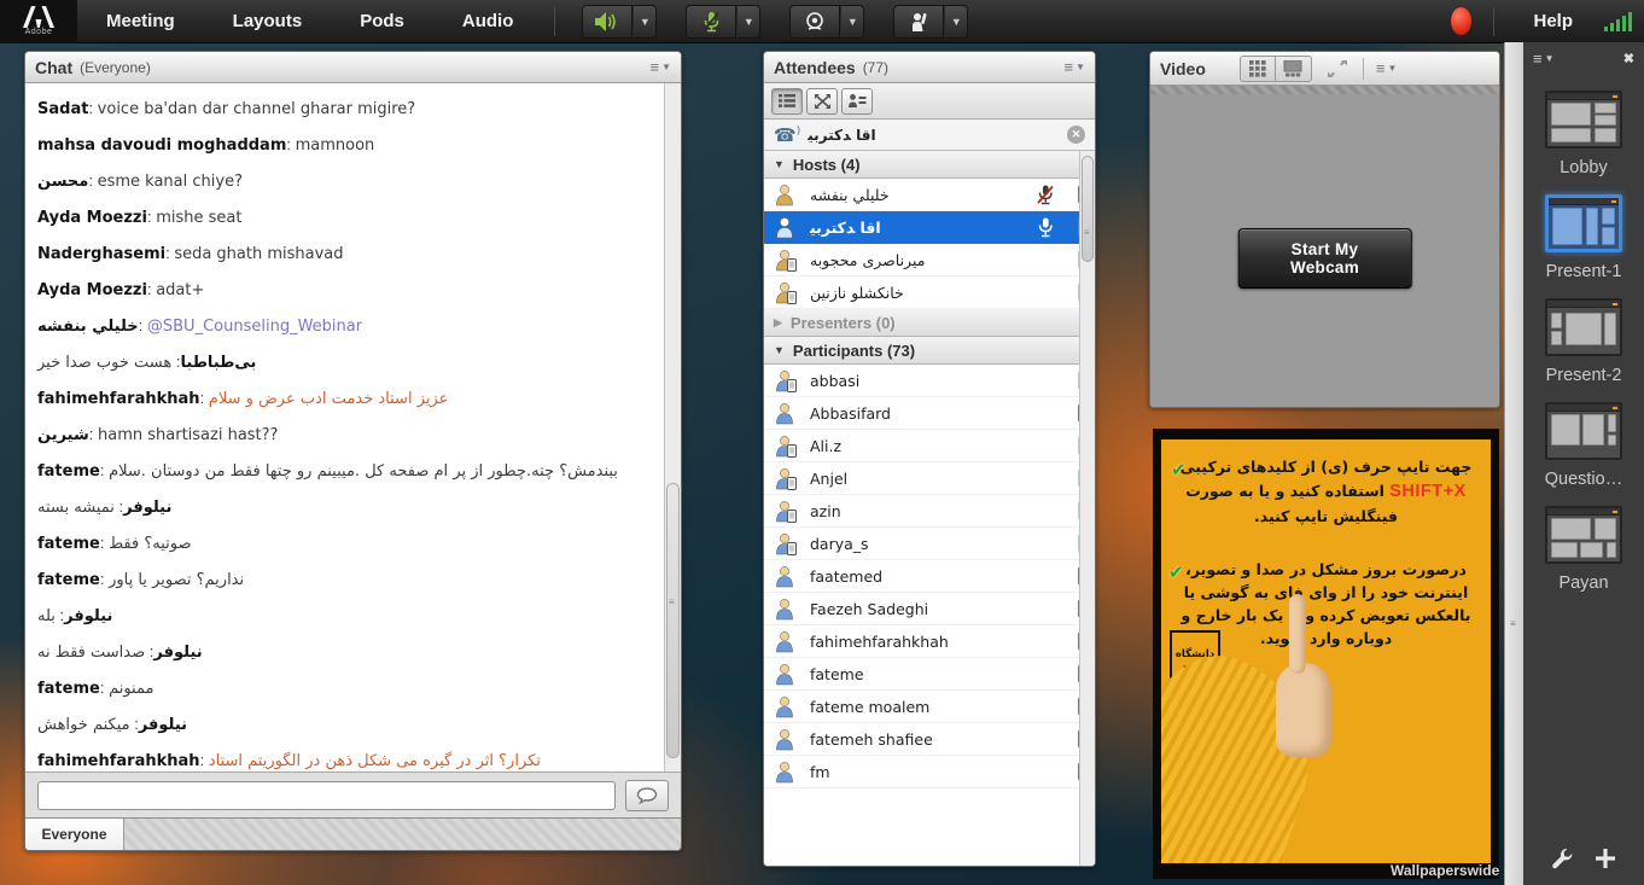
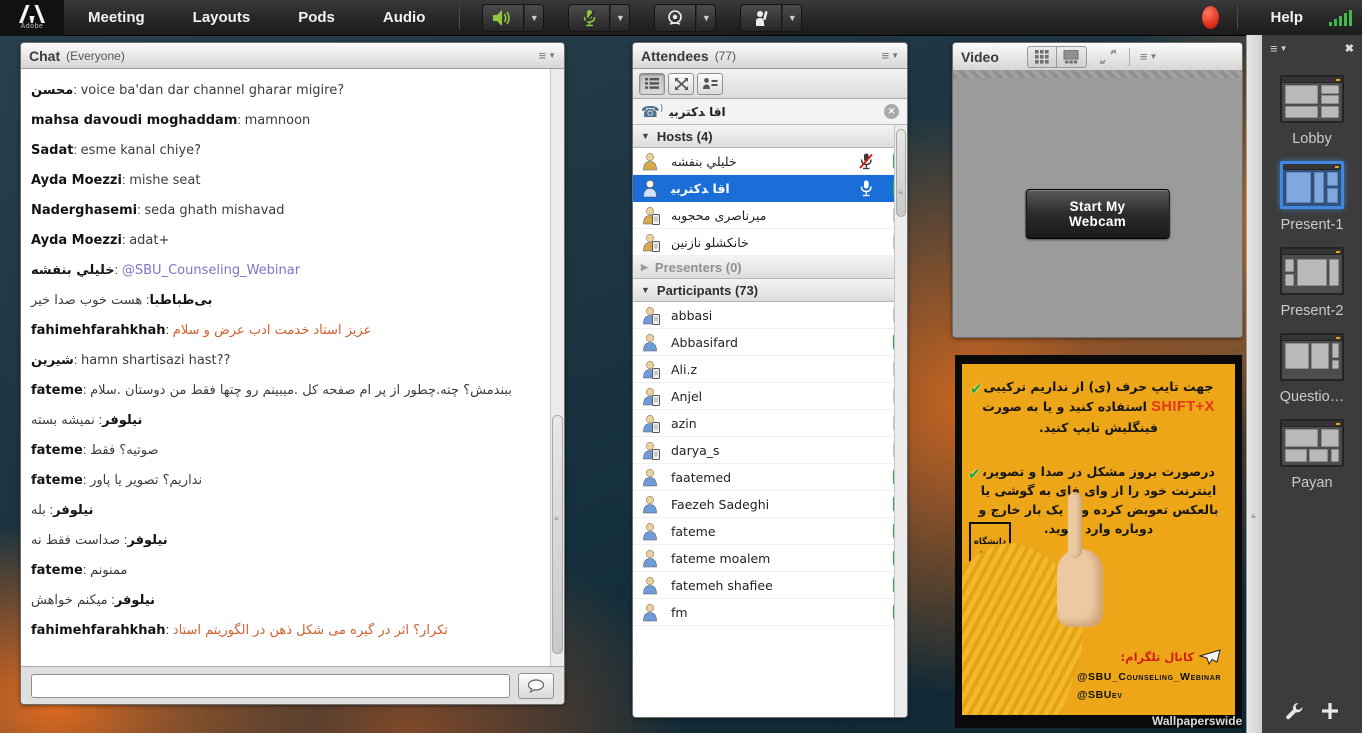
  Meeting
  Layouts
  Pods
  Audio
  ▼
  ▼
  ▼
  ▼
  Help
  Chat
  (Everyone)
  ≡
  ▼
  ≡
- Sadat: voice ba'dan dar channel gharar migire?
+ محسن : voice ba'dan dar channel gharar migire?
  mahsa davoudi moghaddam: mamnoon
- محسن : esme kanal chiye?
+ Sadat: esme kanal chiye?
  Ayda Moezzi: mishe seat
  Naderghasemi: seda ghath mishavad
  Ayda Moezzi: adat+
  بنفشه خليلي : @SBU_Counseling_Webinar
  خیر صدا خوب هست : بی‌طباطبا
  fahimehfarahkhah: سلام و عرض ادب خدمت استاد عزیز
  شیرین : hamn shartisazi hast??
  fateme: سلام.‎ دوستان من فقط چتها رو میبینم.‎ کل صفحه ام پر از چته.چطور ببندمش؟
  بسته نمیشه : نیلوفر
  fateme: فقط صوتیه؟
  fateme: پاور یا تصویر نداریم؟
  بله : نیلوفر
  نه فقط صداست : نیلوفر
  fateme: ممنونم
  خواهش میکنم : نیلوفر
  fahimehfarahkhah: استاد الگوریتم در ذهن شکل می گیره در اثر تکرار؟
- Everyone
  Attendees
  (77)
  ≡
  ▼
  ☎)
  بیدکتر اقا
  ✕
  ▼
  Hosts (4)
  بنفشه خليلي
  بیدکتر اقا
  محجوبه میرناصری
  نازنین خانکشلو
  ▶
  Presenters (0)
  ▼
  Participants (73)
  abbasi
  Abbasifard
  Ali.z
  Anjel
  azin
  darya_s
  faatemed
  Faezeh Sadeghi
- fahimehfarahkhah
  fateme
  fateme moalem
  fatemeh shafiee
  fm
  ≡
  Video
  ≡
  ▼
  Start My Webcam
  ✔
- جهت تایپ حرف (ی) از کلیدهای ترکیبی SHIFT+X استفاده کنید و یا به صورت فینگلیش تایپ کنید.
+ جهت تایپ حرف (ی) از نداریم ترکیبی SHIFT+X استفاده کنید و یا به صورت فینگلیش تایپ کنید.
  ✔
  درصورت بروز مشکل در صدا و تصویر، اینترنت خود را از وای فای به گوشی یا بالعکس تعویض کرده و یک بار خارج و دوباره واردوید.
+ کانال تلگرام:
+ @SBU_Counseling_Webinar
+ @SBUev
  Wallpaperswide
  ≡
  ≡
  ▼
  ✖
  Lobby
  Present-1
  Present-2
  Questio…
  Payan
